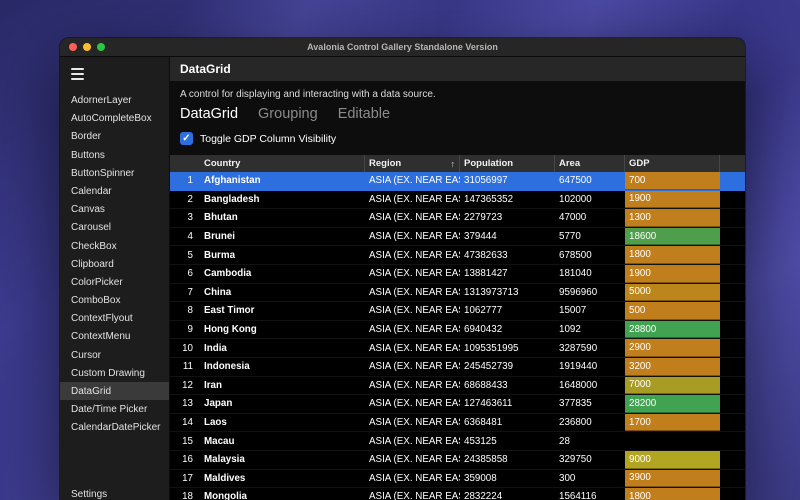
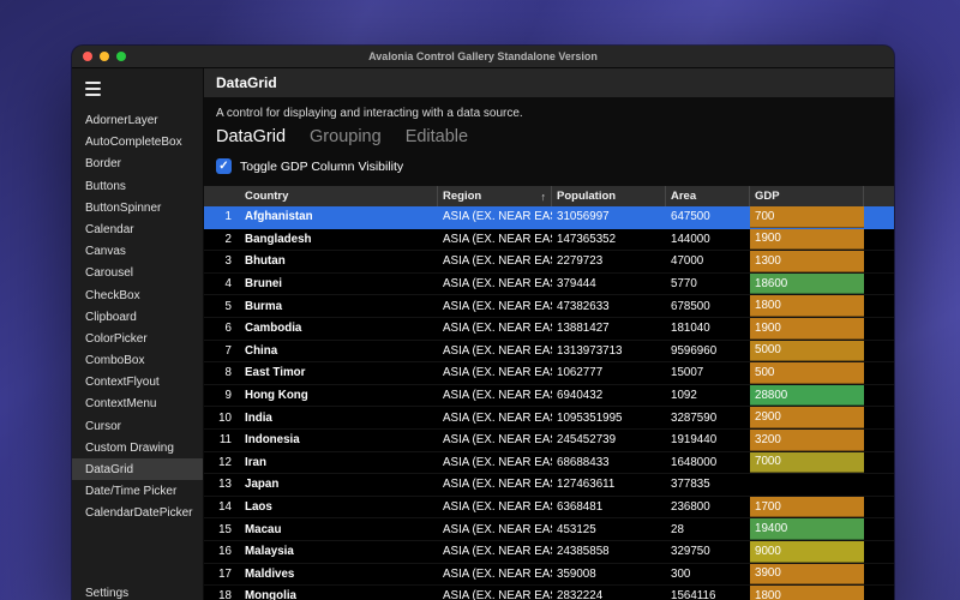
  Avalonia Control Gallery Standalone Version
  AdornerLayer
  AutoCompleteBox
  Border
  Buttons
  ButtonSpinner
  Calendar
  Canvas
  Carousel
  CheckBox
  Clipboard
  ColorPicker
  ComboBox
  ContextFlyout
  ContextMenu
  Cursor
  Custom Drawing
  DataGrid
  Date/Time Picker
  CalendarDatePicker
  Settings
  DataGrid
  A control for displaying and interacting with a data source.
  DataGrid
  Grouping
  Editable
  ✓
  Toggle GDP Column Visibility
  Country
  Region
  ↑
  Population
  Area
  GDP
  1
  Afghanistan
  ASIA (EX. NEAR EA
  31056997
  647500
  700
  2
  Bangladesh
  ASIA (EX. NEAR EA
  147365352
- 102000
+ 144000
  1900
  3
  Bhutan
  ASIA (EX. NEAR EA
  2279723
  47000
  1300
  4
  Brunei
  ASIA (EX. NEAR EA
  379444
  5770
  18600
  5
  Burma
  ASIA (EX. NEAR EA
  47382633
  678500
  1800
  6
  Cambodia
  ASIA (EX. NEAR EA
  13881427
  181040
  1900
  7
  China
  ASIA (EX. NEAR EA
  1313973713
  9596960
  5000
  8
  East Timor
  ASIA (EX. NEAR EA
  1062777
  15007
  500
  9
  Hong Kong
  ASIA (EX. NEAR EA
  6940432
  1092
  28800
  10
  India
  ASIA (EX. NEAR EA
  1095351995
  3287590
  2900
  11
  Indonesia
  ASIA (EX. NEAR EA
  245452739
  1919440
  3200
  12
  Iran
  ASIA (EX. NEAR EA
  68688433
  1648000
  7000
  13
  Japan
  ASIA (EX. NEAR EA
  127463611
  377835
- 28200
  14
  Laos
  ASIA (EX. NEAR EA
  6368481
  236800
  1700
  15
  Macau
  ASIA (EX. NEAR EA
  453125
  28
+ 19400
  16
  Malaysia
  ASIA (EX. NEAR EA
  24385858
  329750
  9000
  17
  Maldives
  ASIA (EX. NEAR EA
  359008
  300
  3900
  18
  Mongolia
  ASIA (EX. NEAR EA
  2832224
  1564116
  1800
